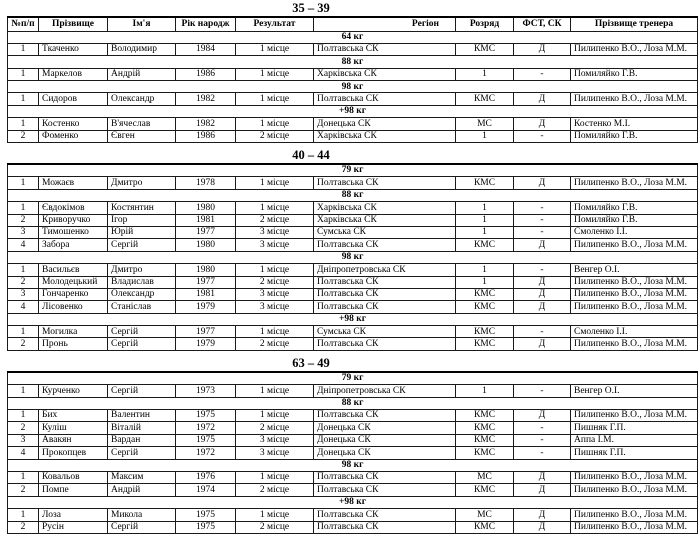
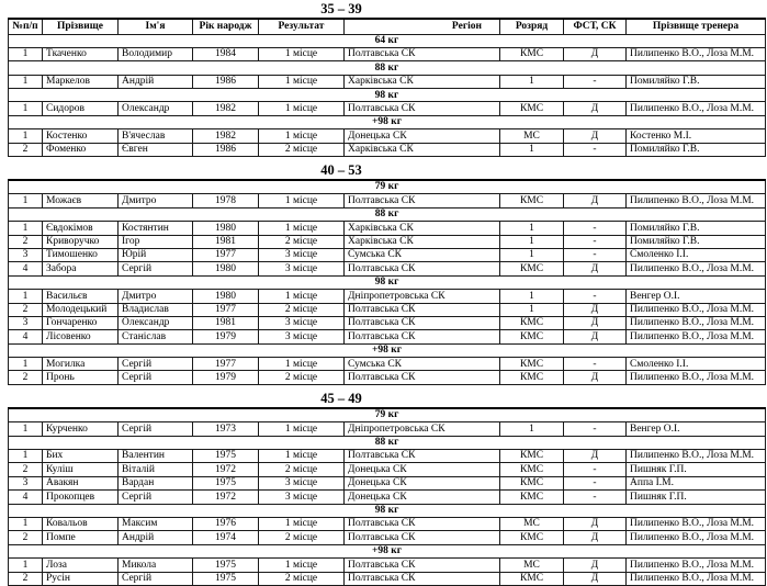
  35 – 39
  №п/п	Прізвище	Ім'я	Рік народж	Результат	Регіон	Розряд	ФСТ, СК	Прізвище тренера
  64 кг
  1	Ткаченко	Володимир	1984	1 місце	Полтавська СК	КМС	Д	Пилипенко В.О., Лоза М.М.
  88 кг
  1	Маркелов	Андрій	1986	1 місце	Харківська СК	1	-	Помиляйко Г.В.
  98 кг
  1	Сидоров	Олександр	1982	1 місце	Полтавська СК	КМС	Д	Пилипенко В.О., Лоза М.М.
  +98 кг
  1	Костенко	В'ячеслав	1982	1 місце	Донецька СК	МС	Д	Костенко М.І.
  2	Фоменко	Євген	1986	2 місце	Харківська СК	1	-	Помиляйко Г.В.
- 40 – 44
+ 40 – 53
  79 кг
  1	Можаєв	Дмитро	1978	1 місце	Полтавська СК	КМС	Д	Пилипенко В.О., Лоза М.М.
  88 кг
  1	Євдокімов	Костянтин	1980	1 місце	Харківська СК	1	-	Помиляйко Г.В.
  2	Криворучко	Ігор	1981	2 місце	Харківська СК	1	-	Помиляйко Г.В.
  3	Тимошенко	Юрій	1977	3 місце	Сумська СК	1	-	Смоленко І.І.
  4	Забора	Сергій	1980	3 місце	Полтавська СК	КМС	Д	Пилипенко В.О., Лоза М.М.
  98 кг
  1	Васильєв	Дмитро	1980	1 місце	Дніпропетровська СК	1	-	Венгер О.І.
  2	Молодецький	Владислав	1977	2 місце	Полтавська СК	1	Д	Пилипенко В.О., Лоза М.М.
  3	Гончаренко	Олександр	1981	3 місце	Полтавська СК	КМС	Д	Пилипенко В.О., Лоза М.М.
  4	Лісовенко	Станіслав	1979	3 місце	Полтавська СК	КМС	Д	Пилипенко В.О., Лоза М.М.
  +98 кг
  1	Могилка	Сергій	1977	1 місце	Сумська СК	КМС	-	Смоленко І.І.
  2	Пронь	Сергій	1979	2 місце	Полтавська СК	КМС	Д	Пилипенко В.О., Лоза М.М.
- 63 – 49
+ 45 – 49
  79 кг
  1	Курченко	Сергій	1973	1 місце	Дніпропетровська СК	1	-	Венгер О.І.
  88 кг
  1	Бих	Валентин	1975	1 місце	Полтавська СК	КМС	Д	Пилипенко В.О., Лоза М.М.
  2	Куліш	Віталій	1972	2 місце	Донецька СК	КМС	-	Пишняк Г.П.
  3	Авакян	Вардан	1975	3 місце	Донецька СК	КМС	-	Аппа І.М.
  4	Прокопцев	Сергій	1972	3 місце	Донецька СК	КМС	-	Пишняк Г.П.
  98 кг
  1	Ковальов	Максим	1976	1 місце	Полтавська СК	МС	Д	Пилипенко В.О., Лоза М.М.
  2	Помпе	Андрій	1974	2 місце	Полтавська СК	КМС	Д	Пилипенко В.О., Лоза М.М.
  +98 кг
  1	Лоза	Микола	1975	1 місце	Полтавська СК	МС	Д	Пилипенко В.О., Лоза М.М.
  2	Русін	Сергій	1975	2 місце	Полтавська СК	КМС	Д	Пилипенко В.О., Лоза М.М.
